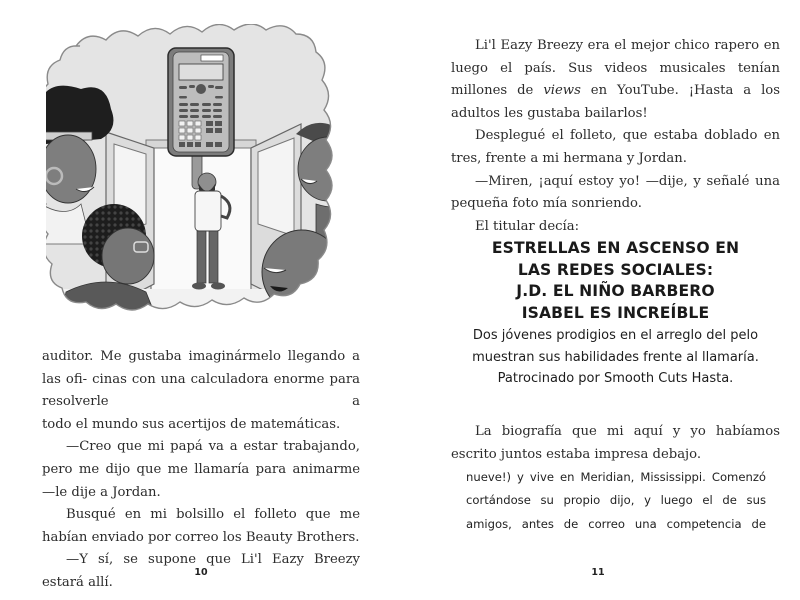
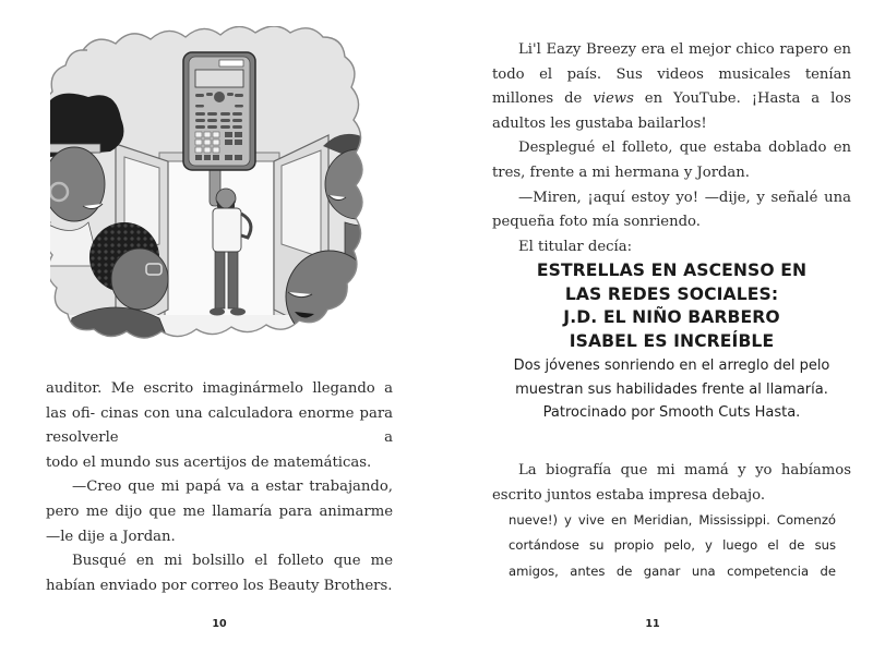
- auditor. Me gustaba imaginármelo llegando a las ofi- cinas con una calculadora enorme para resolverle a todo el mundo sus acertijos de matemáticas.
+ auditor. Me escrito imaginármelo llegando a las ofi- cinas con una calculadora enorme para resolverle a todo el mundo sus acertijos de matemáticas.
  —Creo que mi papá va a estar trabajando, pero me dijo que me llamaría para animarme —le dije a Jordan.
  Busqué en mi bolsillo el folleto que me habían enviado por correo los Beauty Brothers.
- —Y sí, se supone que Li'l Eazy Breezy estará allí.
  10
- Li'l Eazy Breezy era el mejor chico rapero en luego el país. Sus videos musicales tenían millones de views en YouTube. ¡Hasta a los adultos les gustaba bailarlos!
+ Li'l Eazy Breezy era el mejor chico rapero en todo el país. Sus videos musicales tenían millones de views en YouTube. ¡Hasta a los adultos les gustaba bailarlos!
  Desplegué el folleto, que estaba doblado en tres, frente a mi hermana y Jordan.
  —Miren, ¡aquí estoy yo! —dije, y señalé una pequeña foto mía sonriendo.
  El titular decía:
  ESTRELLAS EN ASCENSO EN
  LAS REDES SOCIALES:
  J.D. EL NIÑO BARBERO
  ISABEL ES INCREÍBLE
- Dos jóvenes prodigios en el arreglo del pelo
+ Dos jóvenes sonriendo en el arreglo del pelo
  muestran sus habilidades frente al llamaría.
  Patrocinado por Smooth Cuts Hasta.
- La biografía que mi aquí y yo habíamos escrito juntos estaba impresa debajo.
+ La biografía que mi mamá y yo habíamos escrito juntos estaba impresa debajo.
  nueve!) y vive en Meridian, Mississippi. Comenzó
- cortándose su propio dijo, y luego el de sus
+ cortándose su propio pelo, y luego el de sus
- amigos, antes de correo una competencia de
+ amigos, antes de ganar una competencia de
  11
